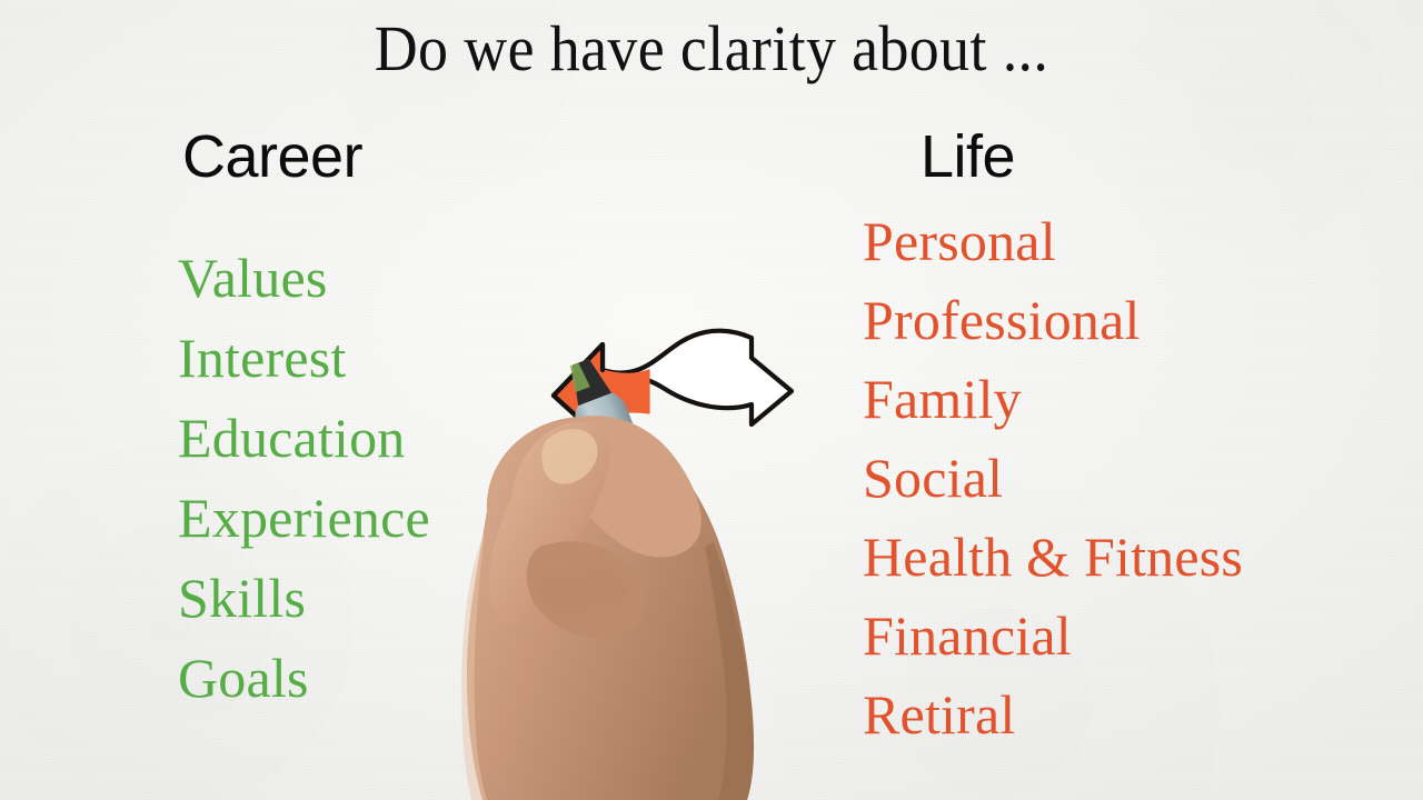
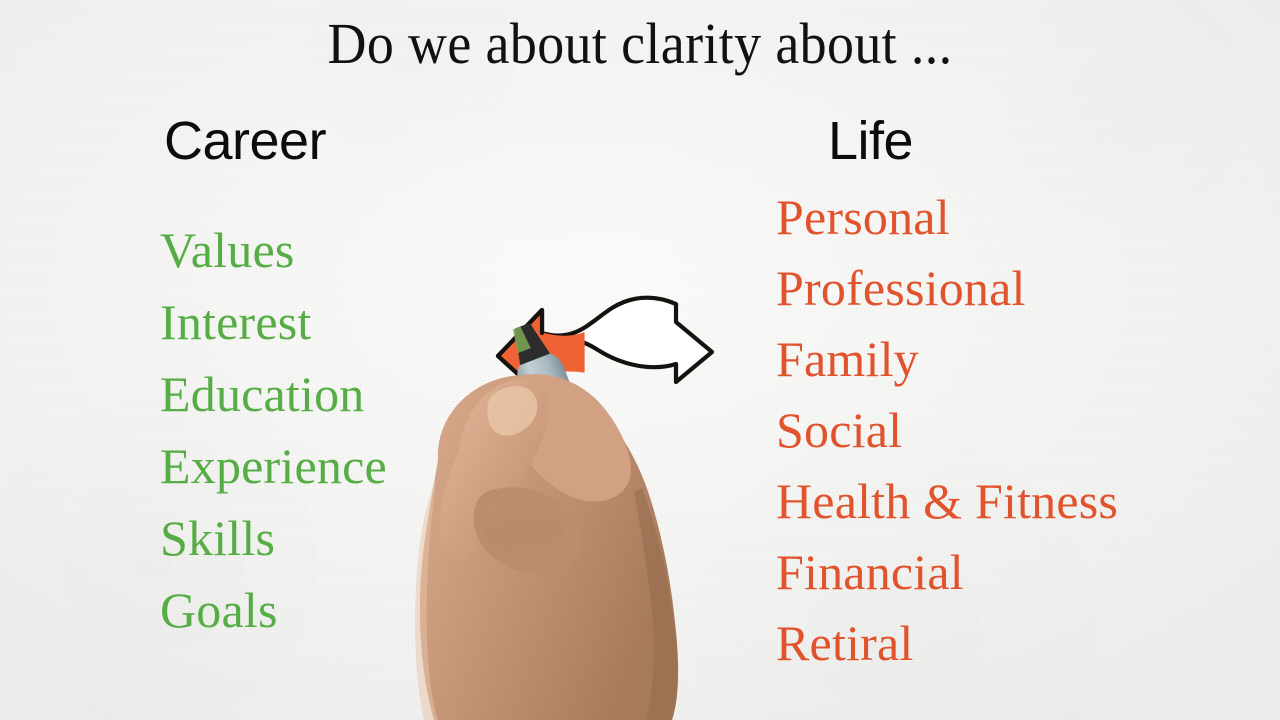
- Do we have clarity about ...
+ Do we about clarity about ...
  Career
  Values
  Interest
  Education
  Experience
  Skills
  Goals
  Life
  Personal
  Professional
  Family
  Social
  Health & Fitness
  Financial
  Retiral
